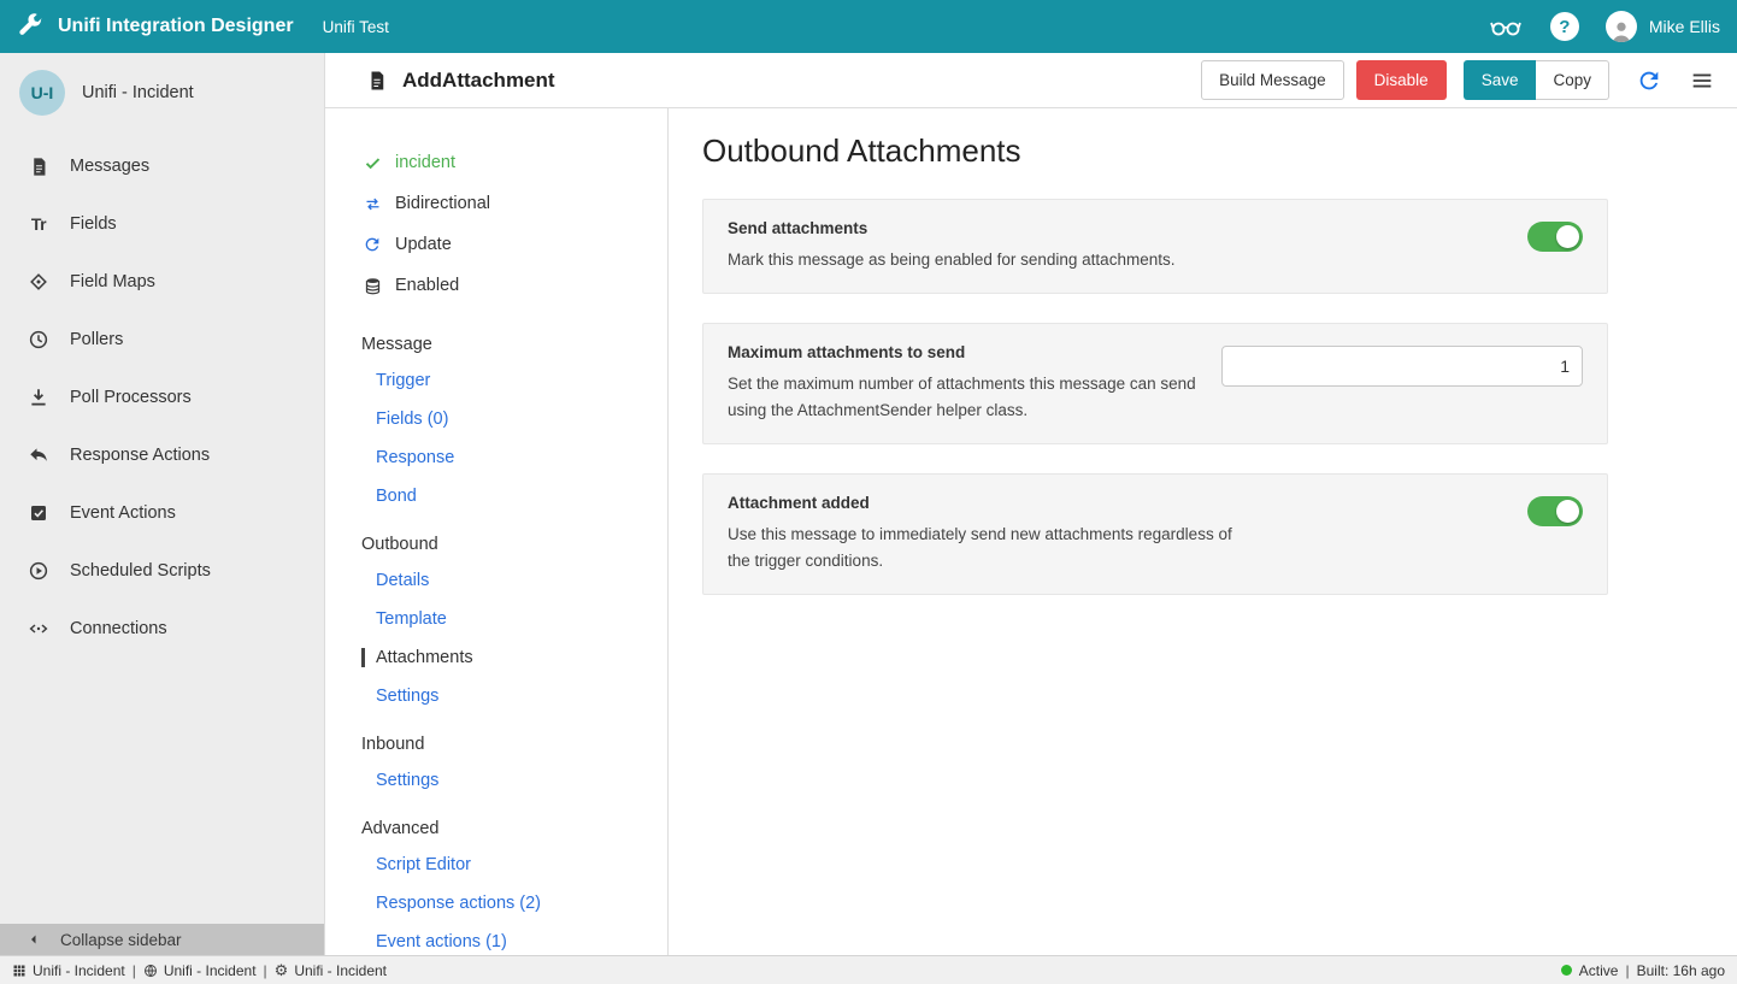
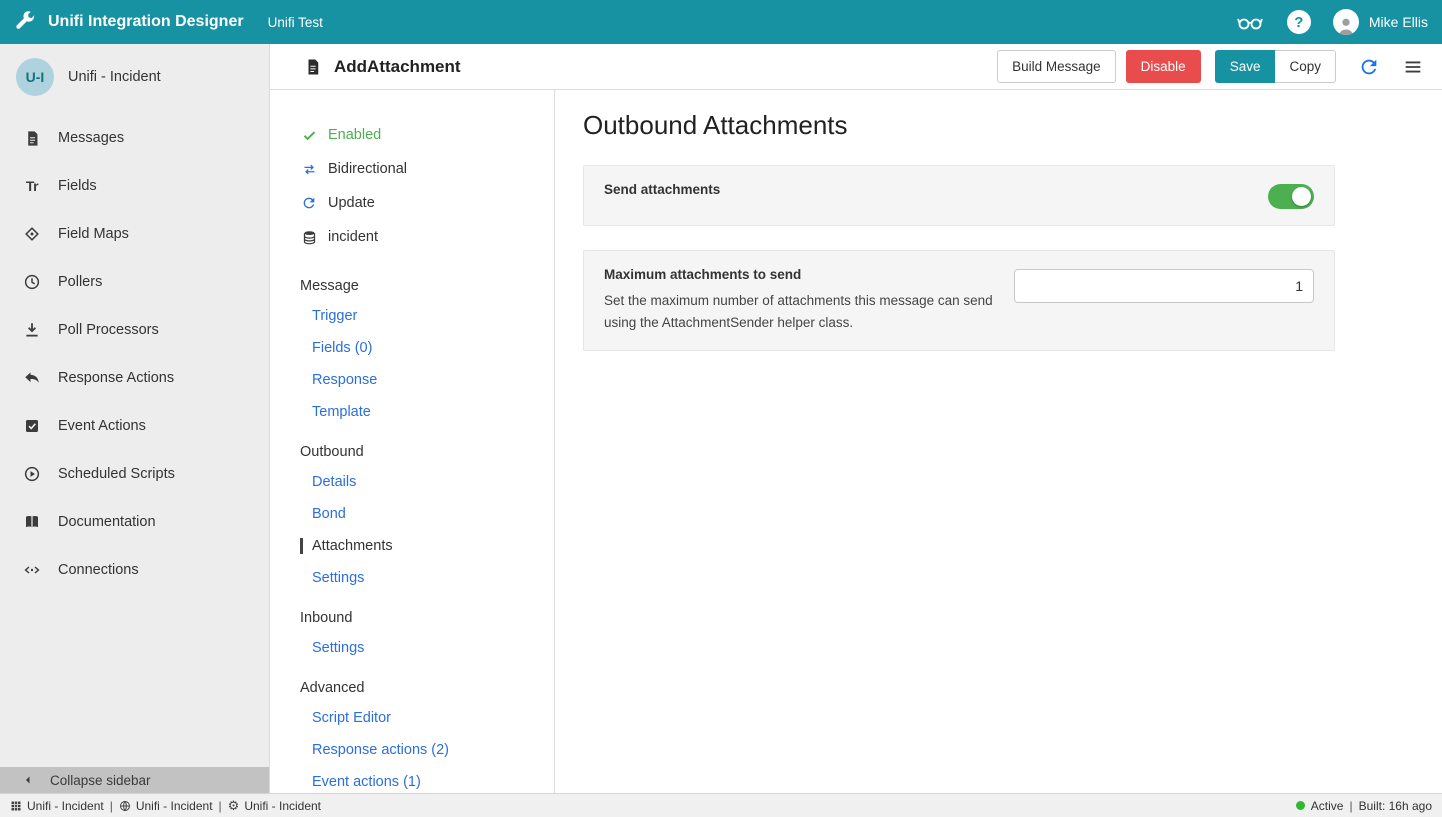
  Unifi Integration Designer
  Unifi Test
  ?
  Mike Ellis
  U-I
  Unifi - Incident
  Messages
  Tr
  Fields
  Field Maps
  Pollers
  Poll Processors
  Response Actions
  Event Actions
  Scheduled Scripts
+ Documentation
  Connections
  Collapse sidebar
  AddAttachment
  Build Message
  Disable
  Save
  Copy
- incident
+ Enabled
  Bidirectional
  Update
- Enabled
+ incident
  Message
  Trigger
  Fields (0)
  Response
- Bond
+ Template
  Outbound
  Details
- Template
+ Bond
  Attachments
  Settings
  Inbound
  Settings
  Advanced
  Script Editor
  Response actions (2)
  Event actions (1)
  Outbound Attachments
  Send attachments
- Mark this message as being enabled for sending attachments.
  Maximum attachments to send
  Set the maximum number of attachments this message can send using the AttachmentSender helper class.
  1
- Attachment added
- Use this message to immediately send new attachments regardless of the trigger conditions.
  Unifi - Incident
  |
  Unifi - Incident
  |
  ⚙
  Unifi - Incident
  Active
  |
  Built: 16h ago
